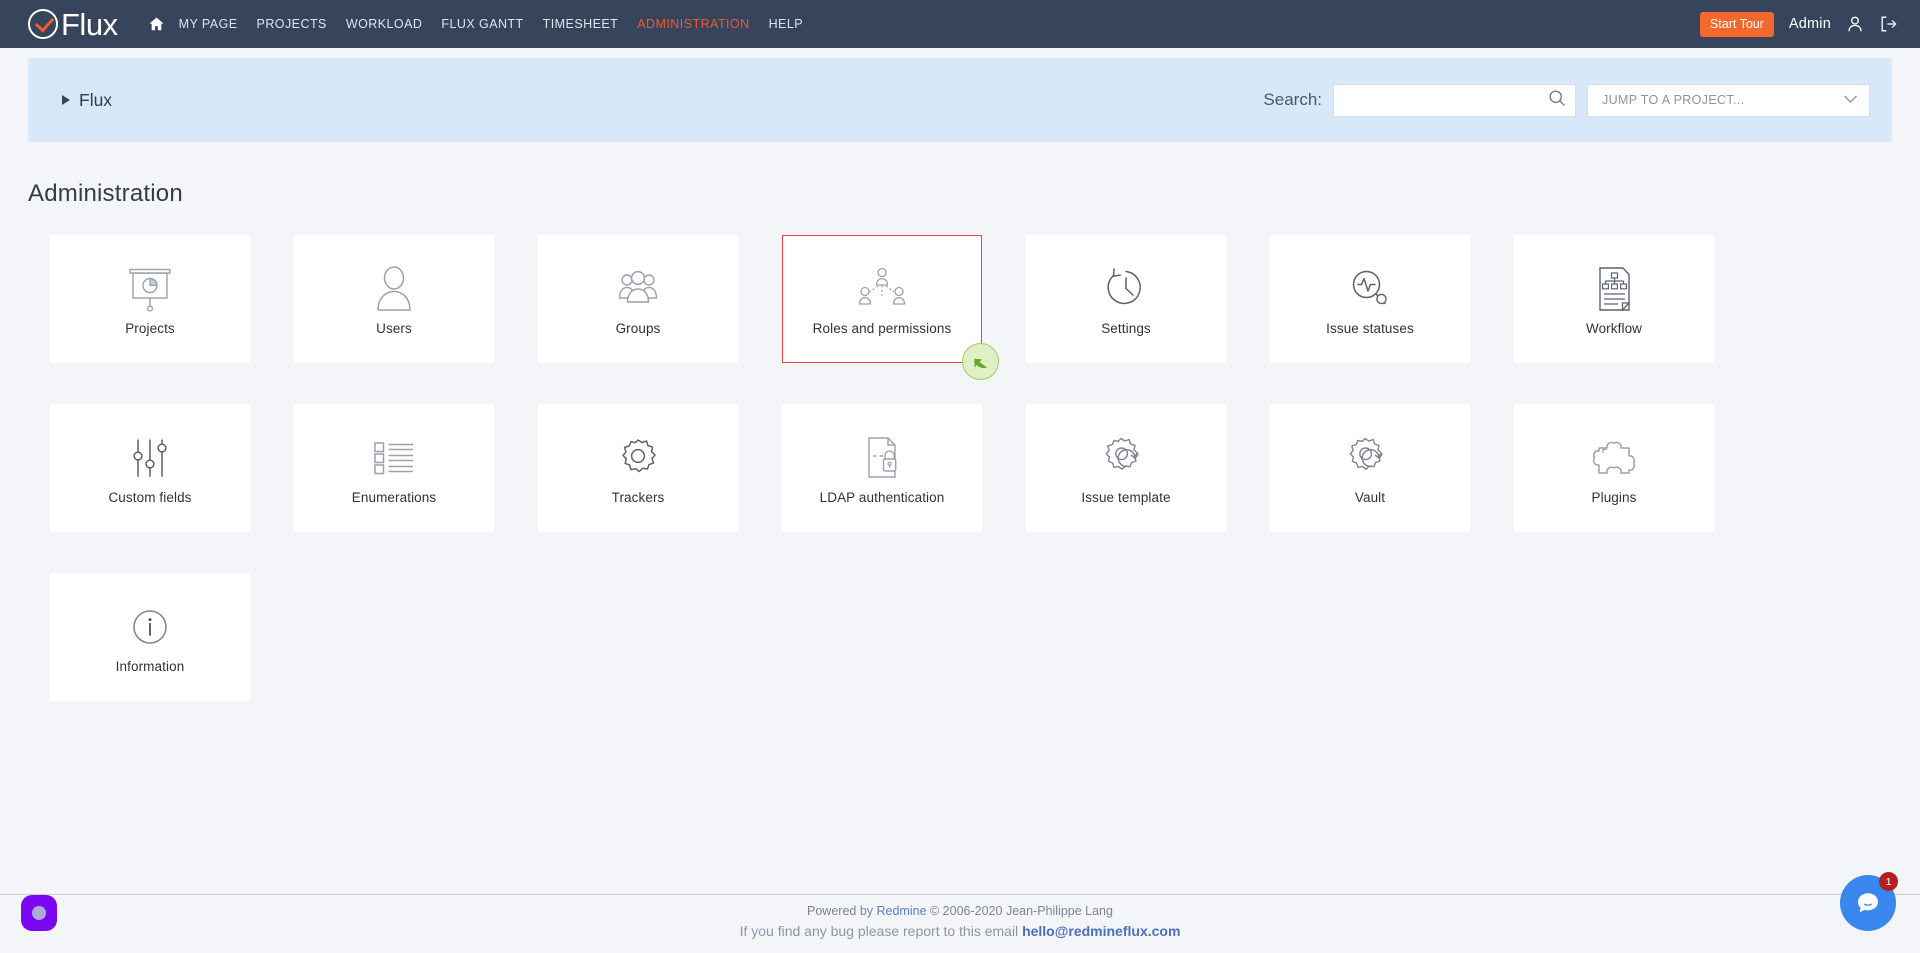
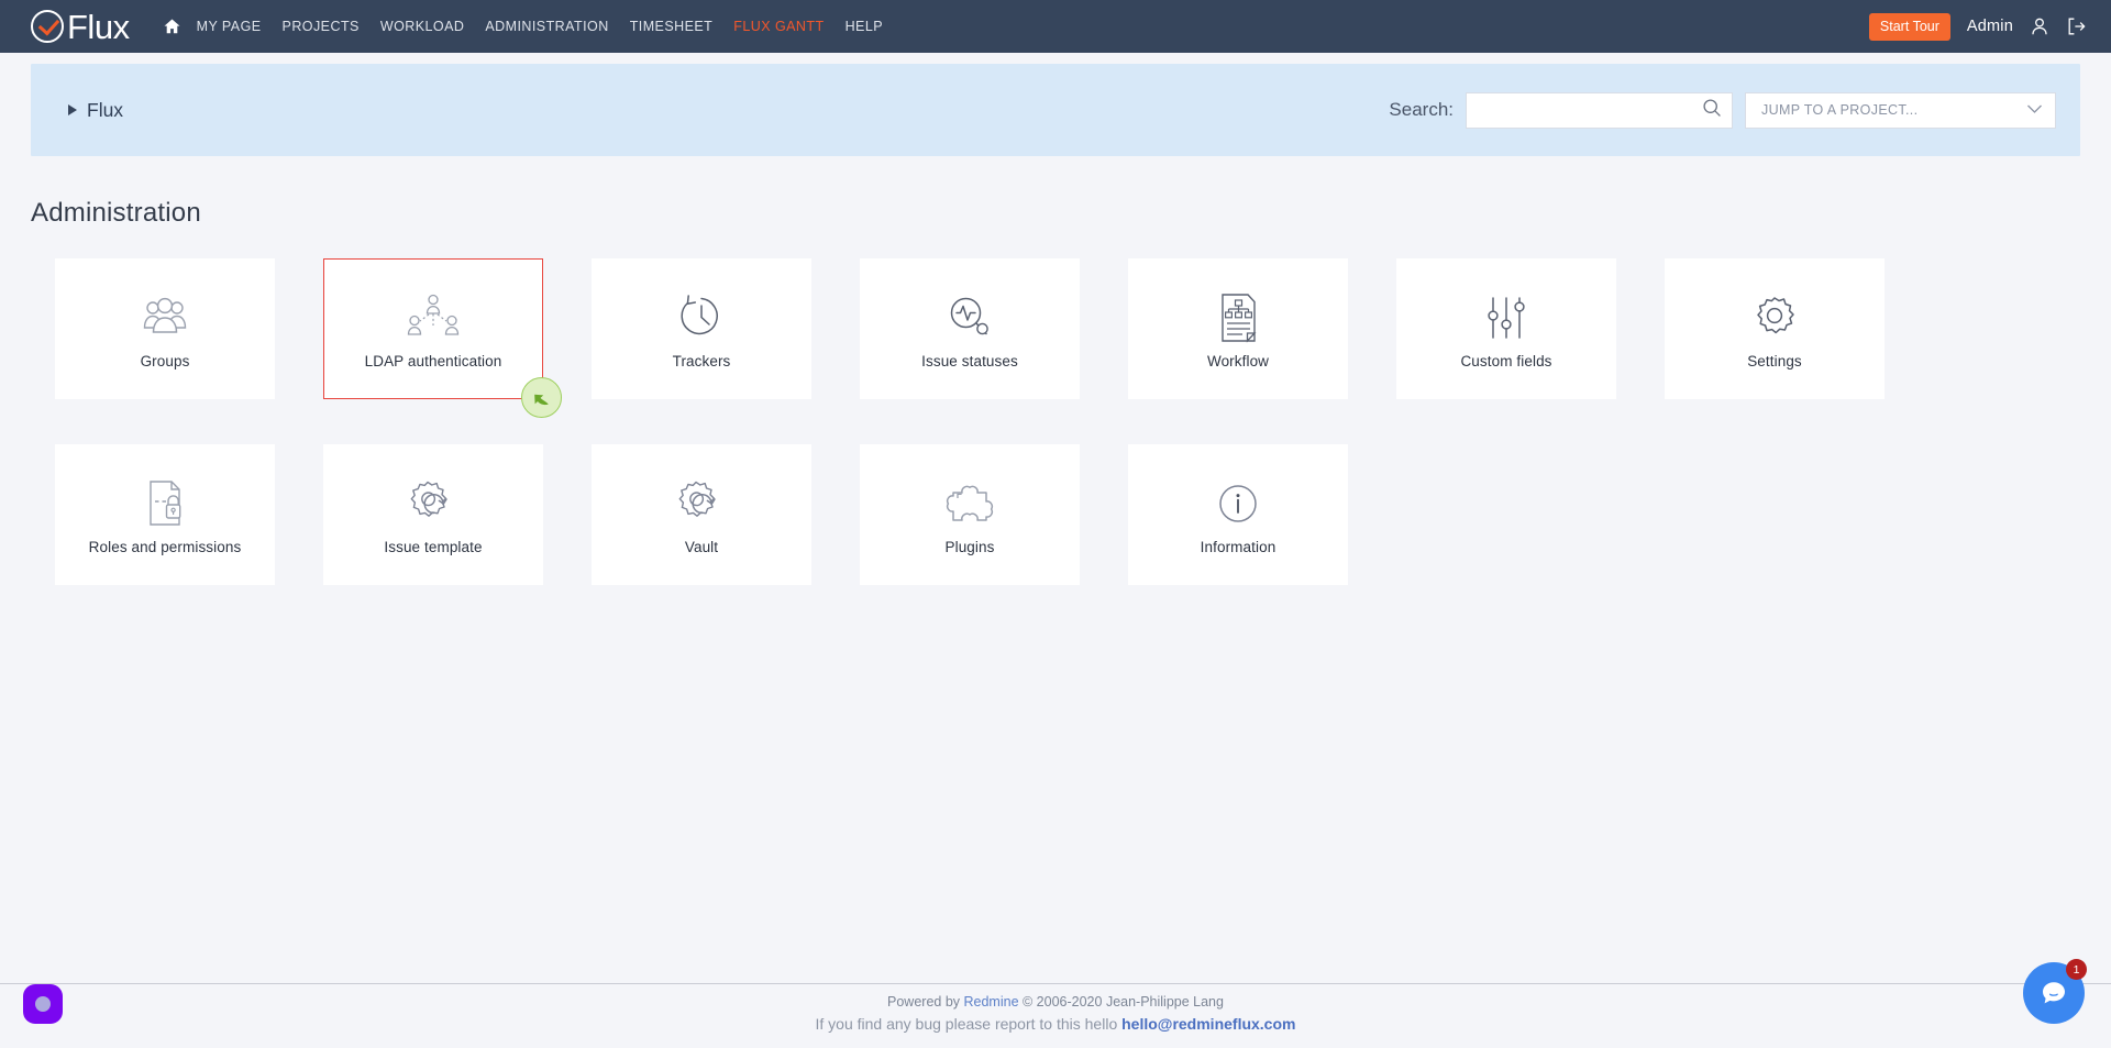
  Flux
  MY PAGE
  PROJECTS
  WORKLOAD
- FLUX GANTT
+ ADMINISTRATION
  TIMESHEET
- ADMINISTRATION
+ FLUX GANTT
  HELP
  Start Tour
  Admin
  Flux
  Search:
  JUMP TO A PROJECT...
  Administration
- Projects
- Users
  Groups
- Roles and permissions
+ LDAP authentication
- Settings
+ Trackers
  Issue statuses
  Workflow
  Custom fields
- Enumerations
- Trackers
+ Settings
- LDAP authentication
+ Roles and permissions
  Issue template
  Vault
  Plugins
  Information
  1
  Powered by Redmine © 2006-2020 Jean-Philippe Lang
- If you find any bug please report to this email hello@redmineflux.com
+ If you find any bug please report to this hello hello@redmineflux.com
